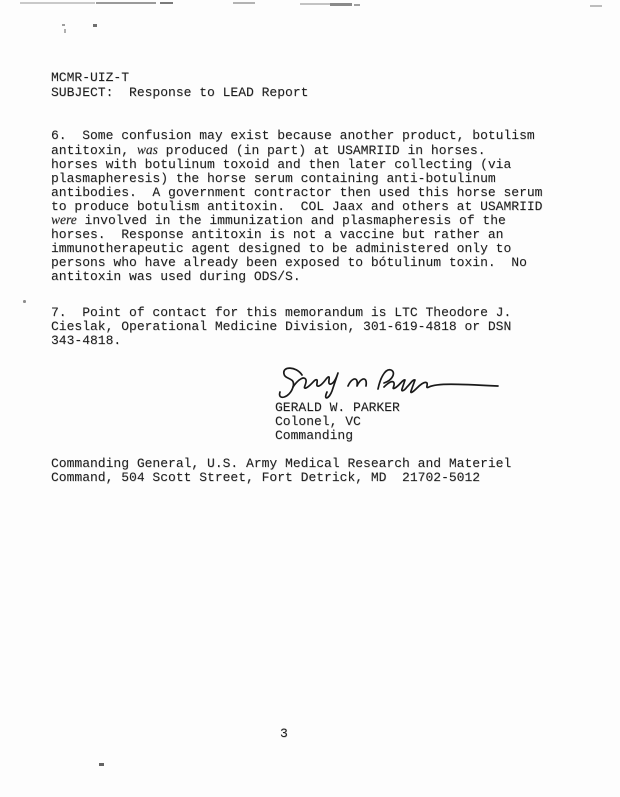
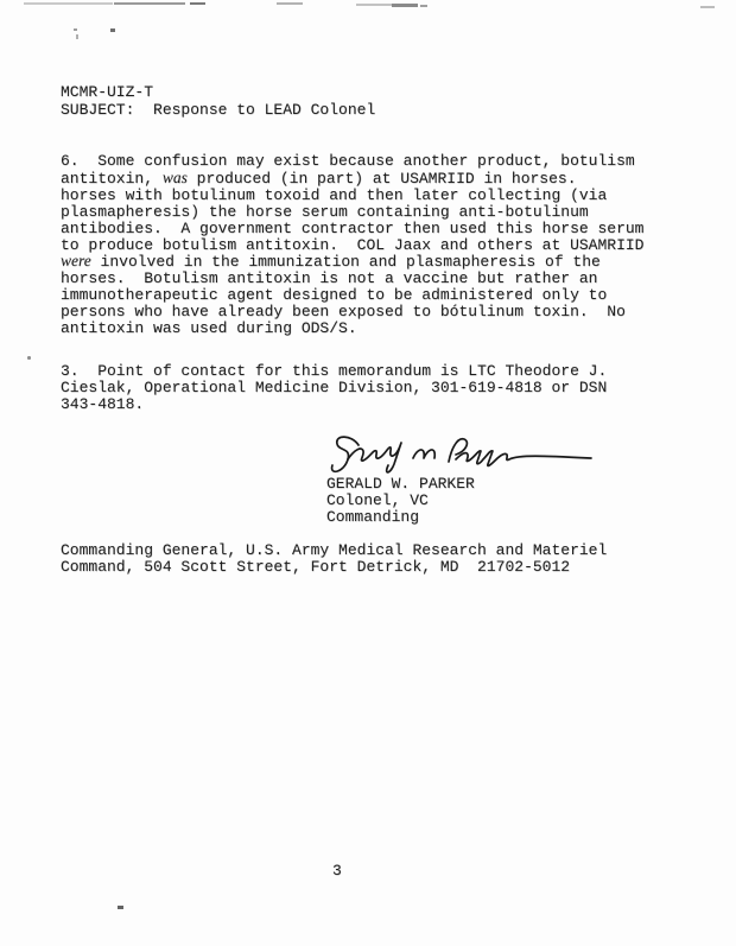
  MCMR-UIZ-T
- SUBJECT: Response to LEAD Report
+ SUBJECT: Response to LEAD Colonel
  6. Some confusion may exist because another product, botulism
  antitoxin, was produced (in part) at USAMRIID in horses.
  horses with botulinum toxoid and then later collecting (via
  plasmapheresis) the horse serum containing anti-botulinum
  antibodies. A government contractor then used this horse serum
  to produce botulism antitoxin. COL Jaax and others at USAMRIID
  were involved in the immunization and plasmapheresis of the
- horses. Response antitoxin is not a vaccine but rather an
+ horses. Botulism antitoxin is not a vaccine but rather an
  immunotherapeutic agent designed to be administered only to
  persons who have already been exposed to bótulinum toxin. No
  antitoxin was used during ODS/S.
- 7. Point of contact for this memorandum is LTC Theodore J.
+ 3. Point of contact for this memorandum is LTC Theodore J.
  Cieslak, Operational Medicine Division, 301-619-4818 or DSN
  343-4818.
  GERALD W. PARKER
  Colonel, VC
  Commanding
  Commanding General, U.S. Army Medical Research and Materiel
  Command, 504 Scott Street, Fort Detrick, MD 21702-5012
  3
